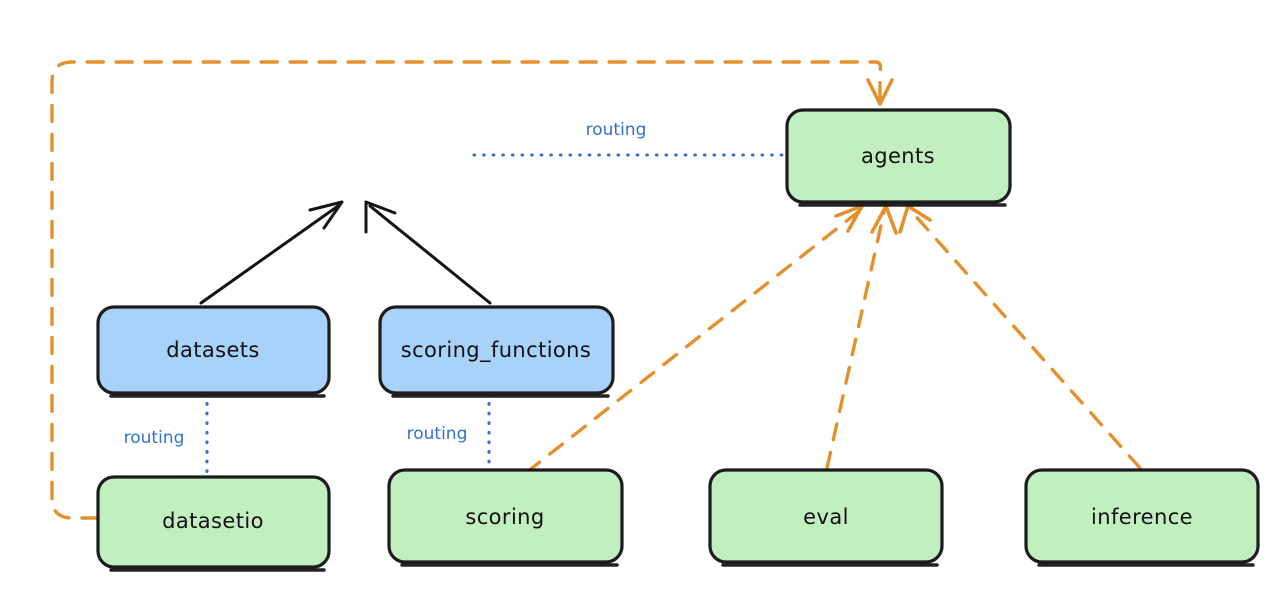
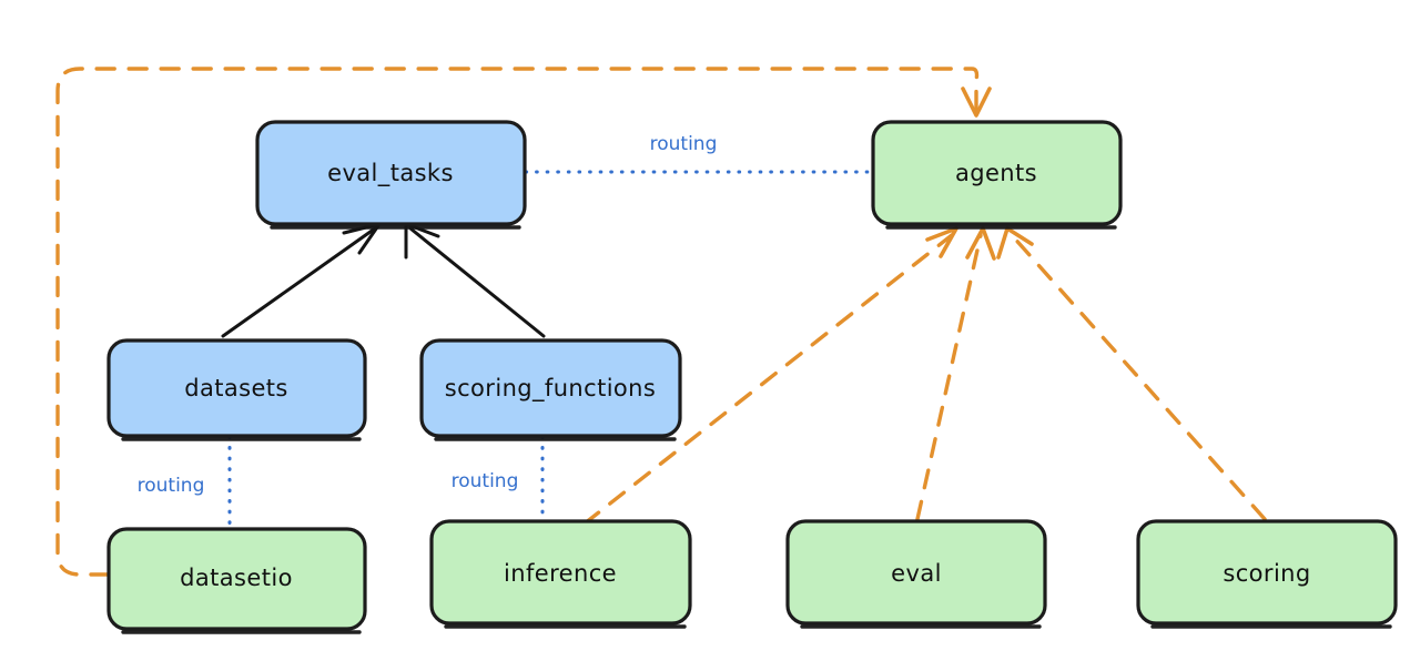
+ eval_tasks
  agents
  datasets
  scoring_functions
  datasetio
- scoring
+ inference
  eval
- inference
+ scoring
  routing
  routing
  routing
